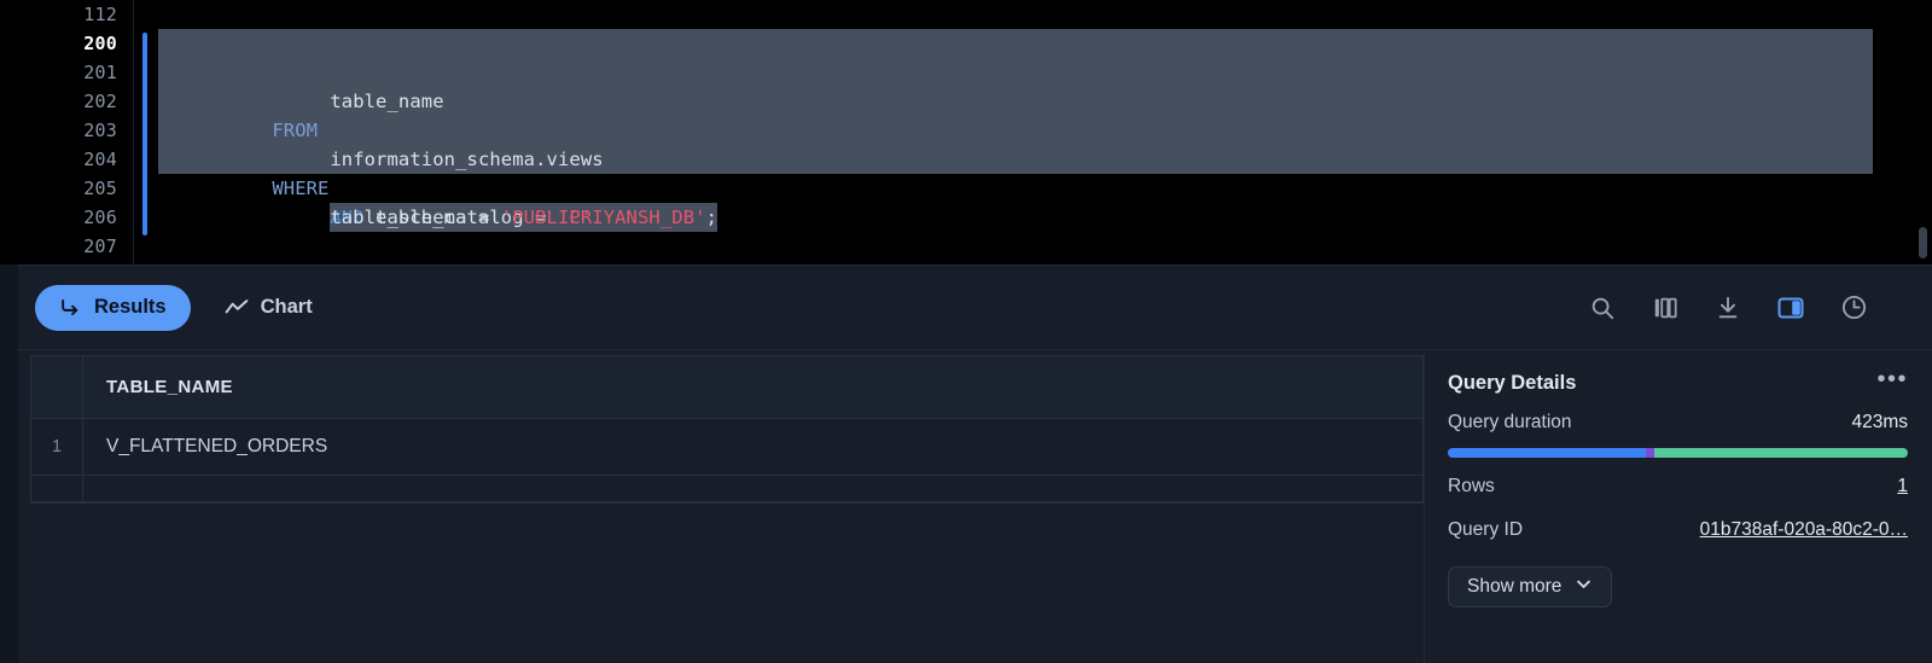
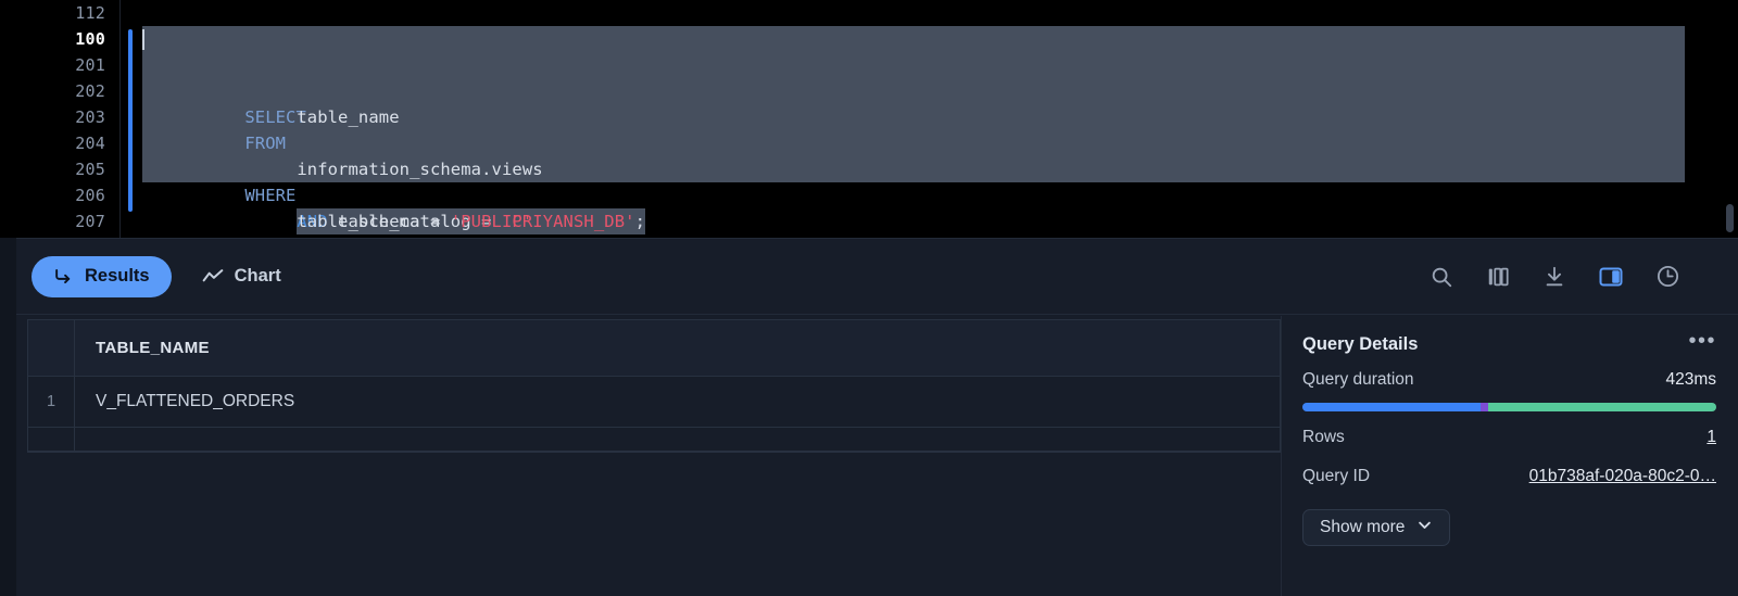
  112
- 200
+ 100
  201
  202
  203
  204
  205
  206
  207
+ SELECT
  table_name
  FROM
  information_schema.views
  WHERE
  table_schema = 'PUBLIC'
  AND table_catalog = 'PRIYANSH_DB';
  Results
  Chart
  TABLE_NAME
  1
  V_FLATTENED_ORDERS
  Query Details
  •••
  Query duration
  423ms
  Rows
  1
  Query ID
  01b738af-020a-80c2-0…
  Show more
